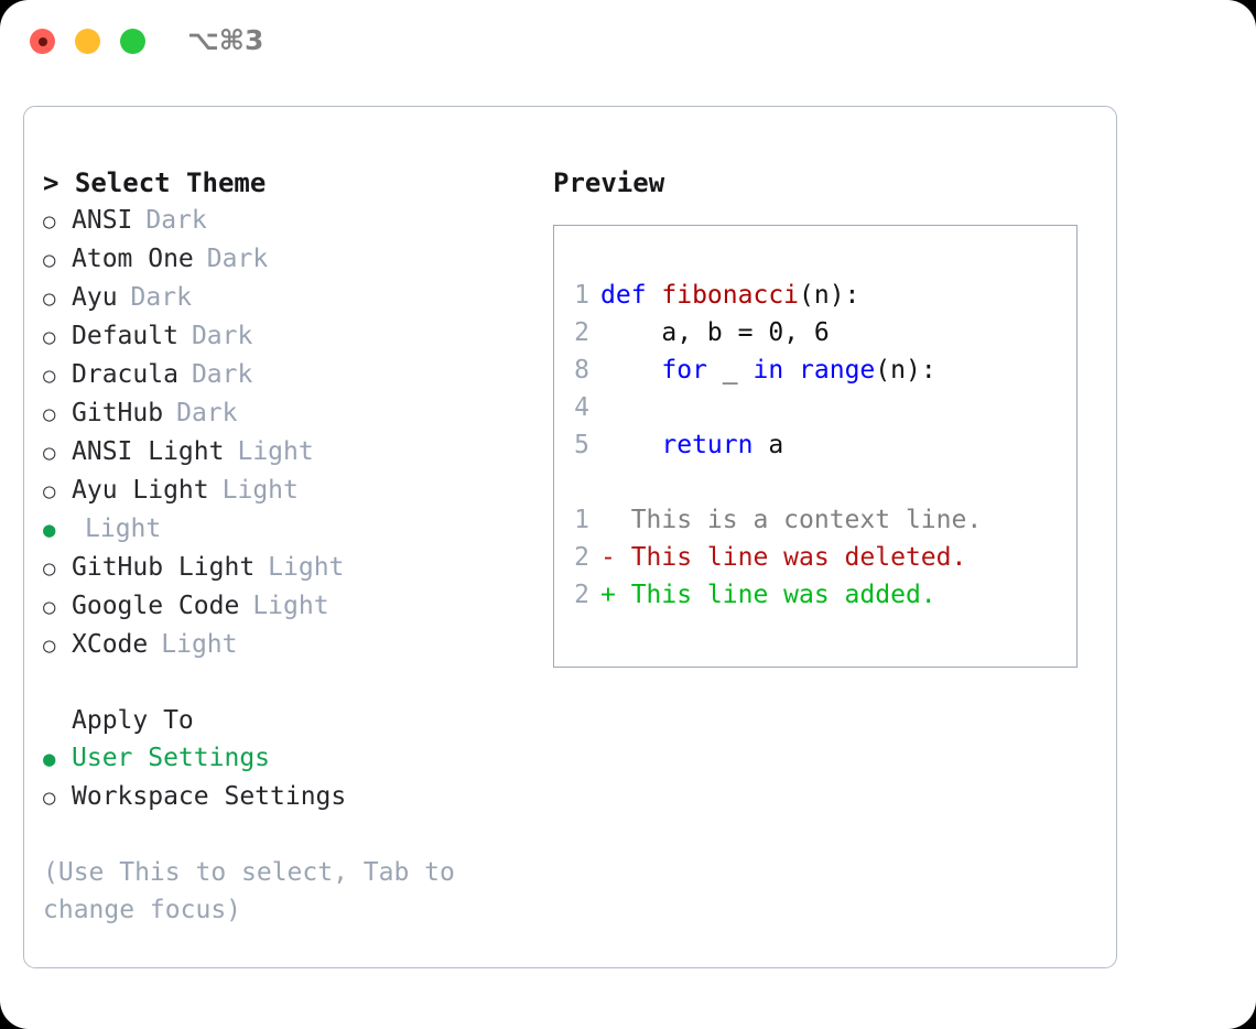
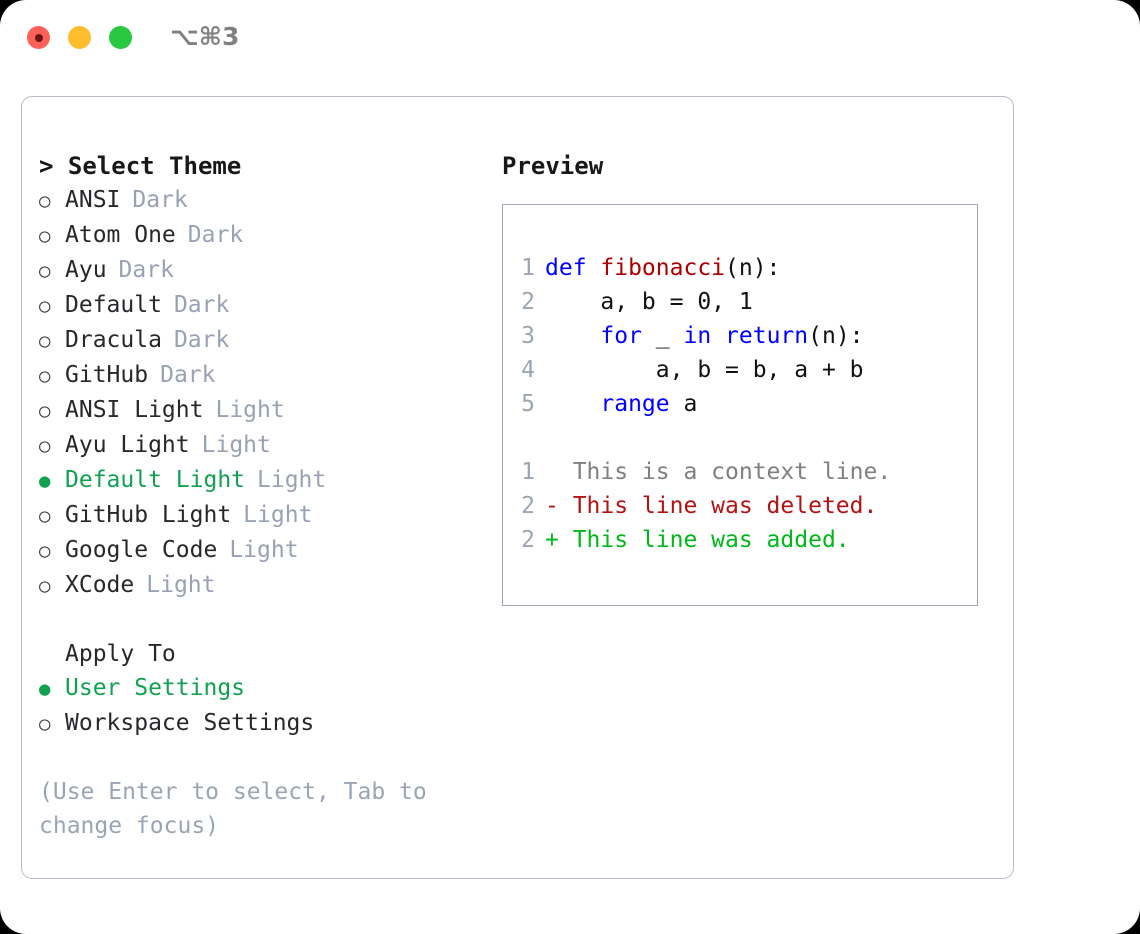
  ⌥⌘3
  > Select Theme
  ○
  ANSI
  Dark
  ○
  Atom One
  Dark
  ○
  Ayu
  Dark
  ○
  Default
  Dark
  ○
  Dracula
  Dark
  ○
  GitHub
  Dark
  ○
  ANSI Light
  Light
  ○
  Ayu Light
  Light
  ●
+ Default Light
  Light
  ○
  GitHub Light
  Light
  ○
  Google Code
  Light
  ○
  XCode
  Light
  Apply To
  ●
  User Settings
  ○
  Workspace Settings
- (Use This to select, Tab to change focus)
+ (Use Enter to select, Tab to change focus)
  Preview
  1
  def fibonacci(n):
  2
- a, b = 0, 6
+ a, b = 0, 1
- 8
+ 3
- for _ in range(n):
+ for _ in return(n):
  4
+ a, b = b, a + b
  5
- return a
+ range a
  1
  This is a context line.
  2
  - This line was deleted.
  2
  + This line was added.
